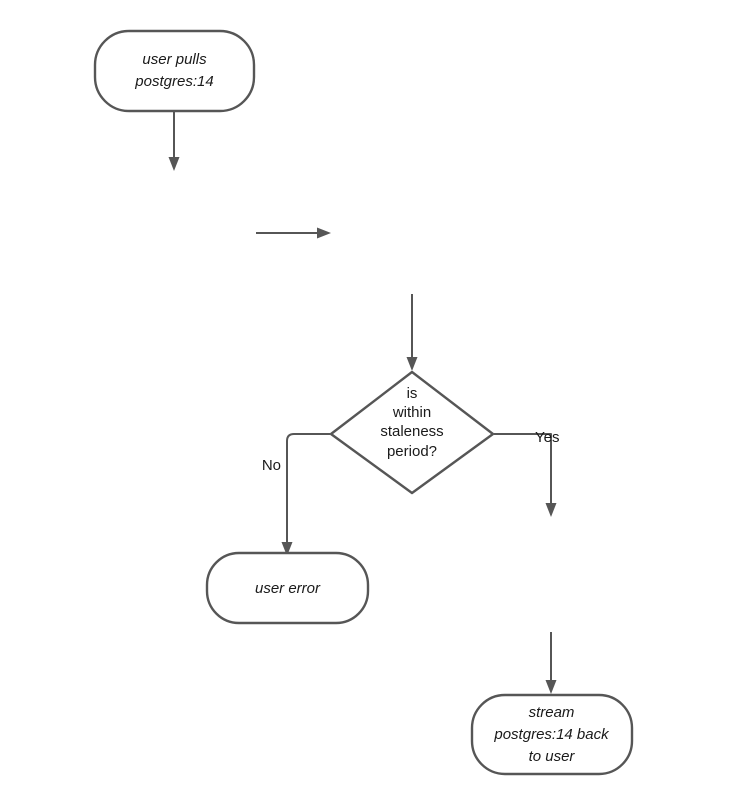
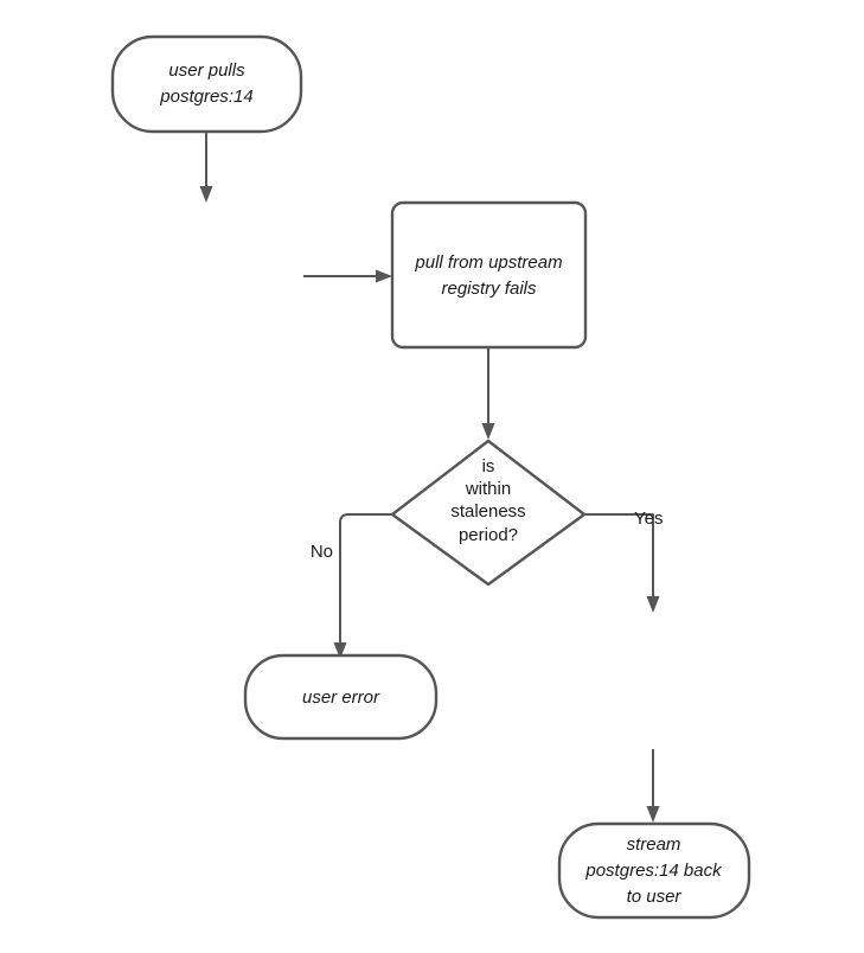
  No
  Yes
  user pulls
  postgres:14
+ pull from upstream
+ registry fails
  is
  within
  staleness
  period?
  user error
  stream
  postgres:14 back
  to user
